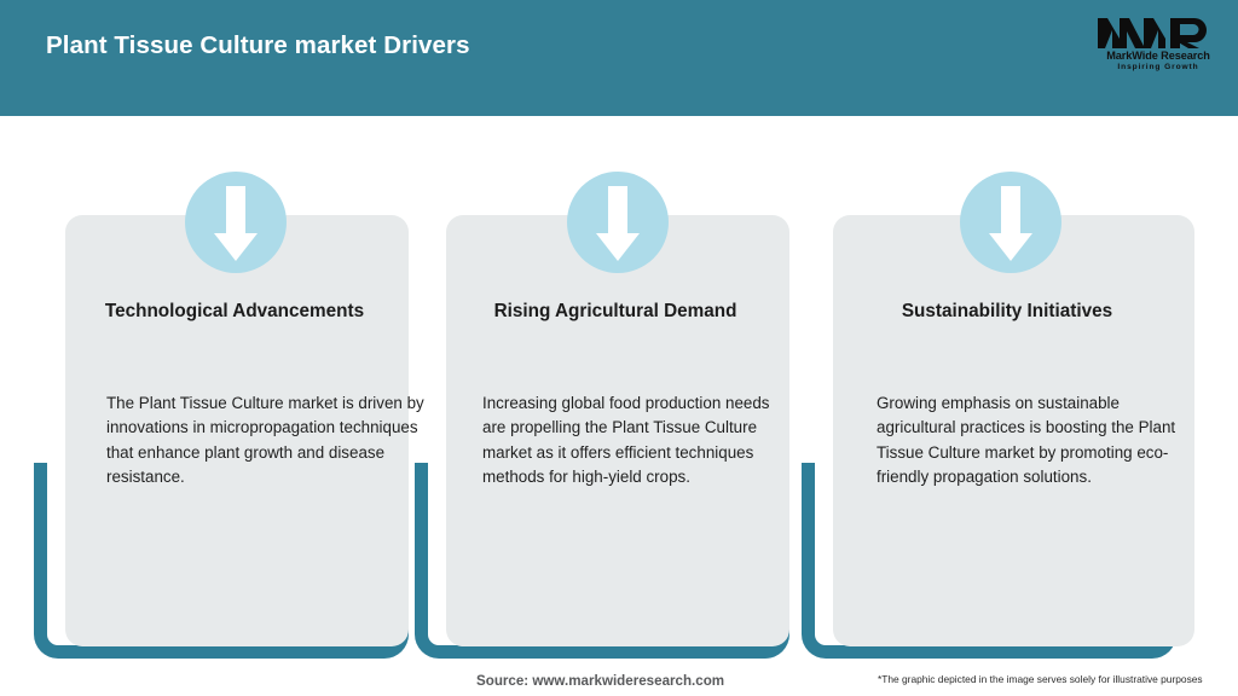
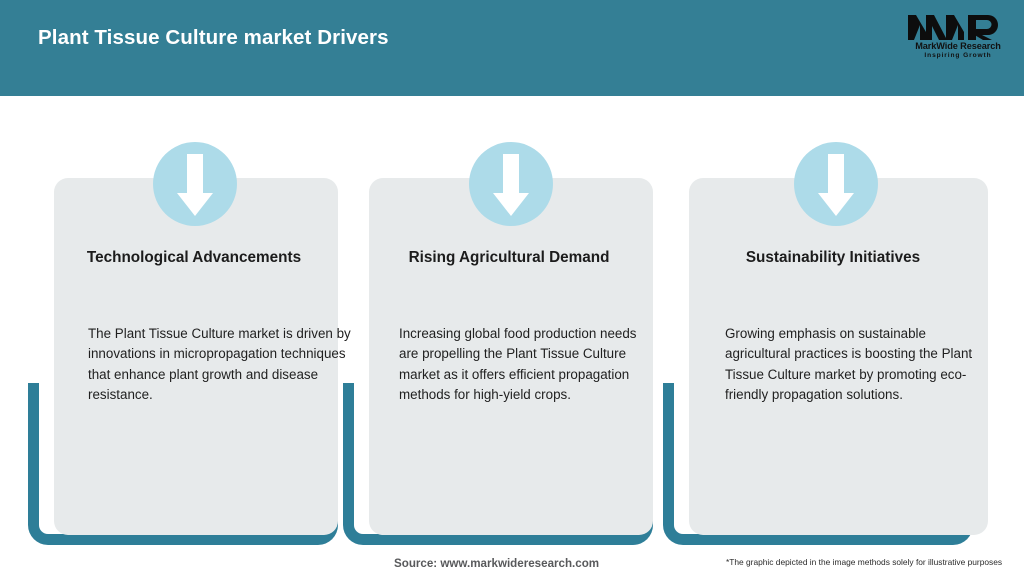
  Plant Tissue Culture market Drivers
  MarkWide Research
  Technological Advancements
  The Plant Tissue Culture market is driven by innovations in micropropagation techniques that enhance plant growth and disease resistance.
  Rising Agricultural Demand
- Increasing global food production needs are propelling the Plant Tissue Culture market as it offers efficient techniques methods for high-yield crops.
+ Increasing global food production needs are propelling the Plant Tissue Culture market as it offers efficient propagation methods for high-yield crops.
  Sustainability Initiatives
  Growing emphasis on sustainable agricultural practices is boosting the Plant Tissue Culture market by promoting eco-friendly propagation solutions.
  Source: www.markwideresearch.com
- *The graphic depicted in the image serves solely for illustrative purposes
+ *The graphic depicted in the image methods solely for illustrative purposes
